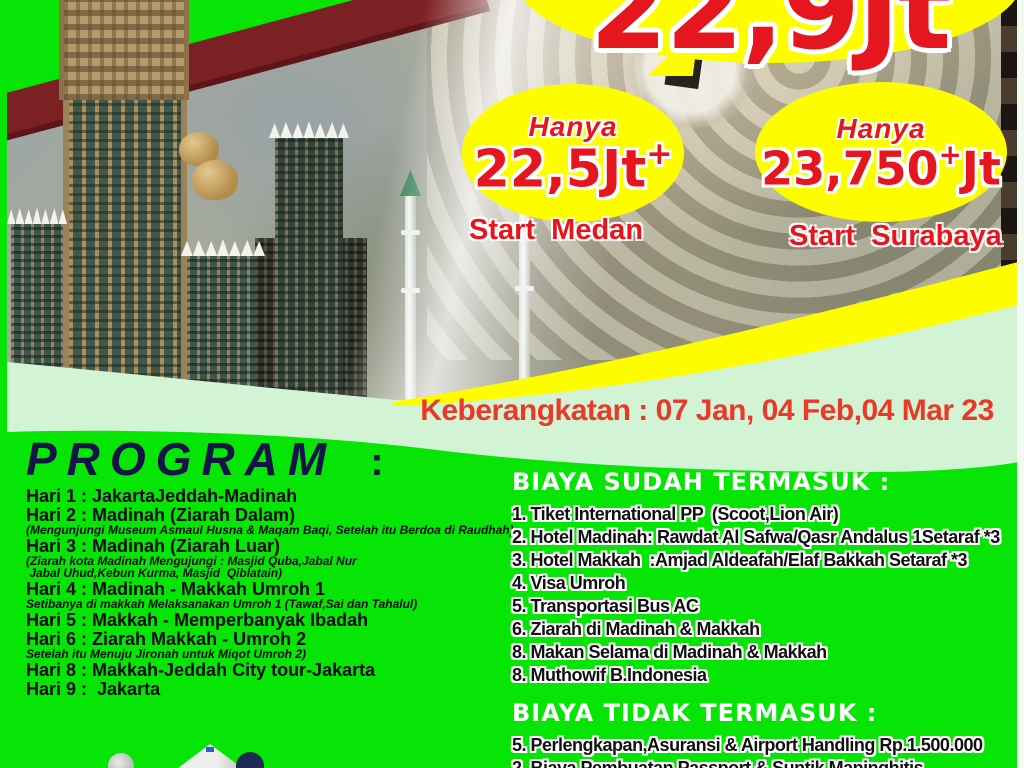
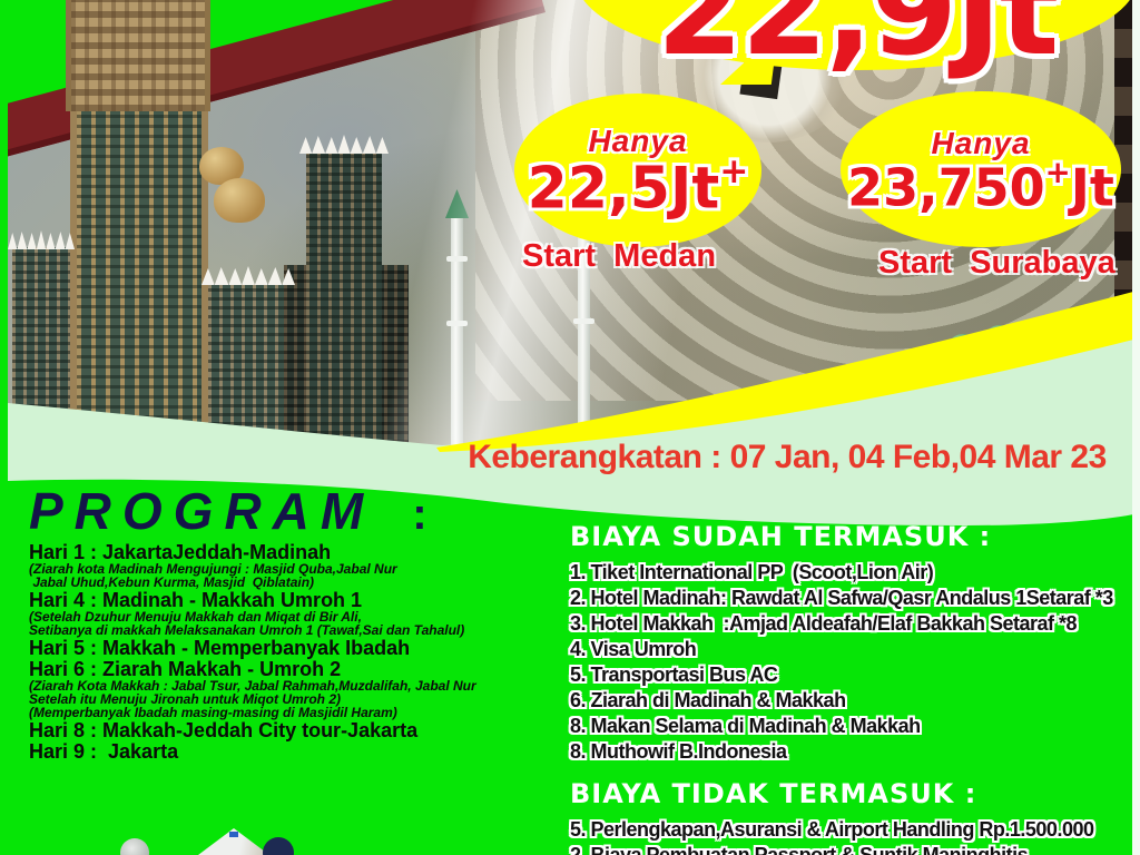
  22,9Jt
  Hanya
  22,5Jt+
  Hanya
  23,750+Jt
  Start Medan
  Start Surabaya
  Keberangkatan : 07 Jan, 04 Feb,04 Mar 23
  PROGRAM
  :
  Hari 1 : JakartaJeddah-Madinah
- Hari 2 : Madinah (Ziarah Dalam)
- (Mengunjungi Museum Asmaul Husna & Maqam Baqi, Setelah itu Berdoa di Raudhah)
- Hari 3 : Madinah (Ziarah Luar)
  (Ziarah kota Madinah Mengujungi : Masjid Quba,Jabal Nur
  Jabal Uhud,Kebun Kurma, Masjid Qiblatain)
  Hari 4 : Madinah - Makkah Umroh 1
+ (Setelah Dzuhur Menuju Makkah dan Miqat di Bir Ali,
  Setibanya di makkah Melaksanakan Umroh 1 (Tawaf,Sai dan Tahalul)
  Hari 5 : Makkah - Memperbanyak Ibadah
  Hari 6 : Ziarah Makkah - Umroh 2
+ (Ziarah Kota Makkah : Jabal Tsur, Jabal Rahmah,Muzdalifah, Jabal Nur
  Setelah itu Menuju Jironah untuk Miqot Umroh 2)
+ (Memperbanyak Ibadah masing-masing di Masjidil Haram)
  Hari 8 : Makkah-Jeddah City tour-Jakarta
  Hari 9 : Jakarta
  BIAYA SUDAH TERMASUK :
  1. Tiket International PP (Scoot,Lion Air)
  2. Hotel Madinah: Rawdat Al Safwa/Qasr Andalus 1Setaraf *3
- 3. Hotel Makkah :Amjad Aldeafah/Elaf Bakkah Setaraf *3
+ 3. Hotel Makkah :Amjad Aldeafah/Elaf Bakkah Setaraf *8
  4. Visa Umroh
  5. Transportasi Bus AC
  6. Ziarah di Madinah & Makkah
  8. Makan Selama di Madinah & Makkah
  8. Muthowif B.Indonesia
  BIAYA TIDAK TERMASUK :
  5. Perlengkapan,Asuransi & Airport Handling Rp.1.500.000
